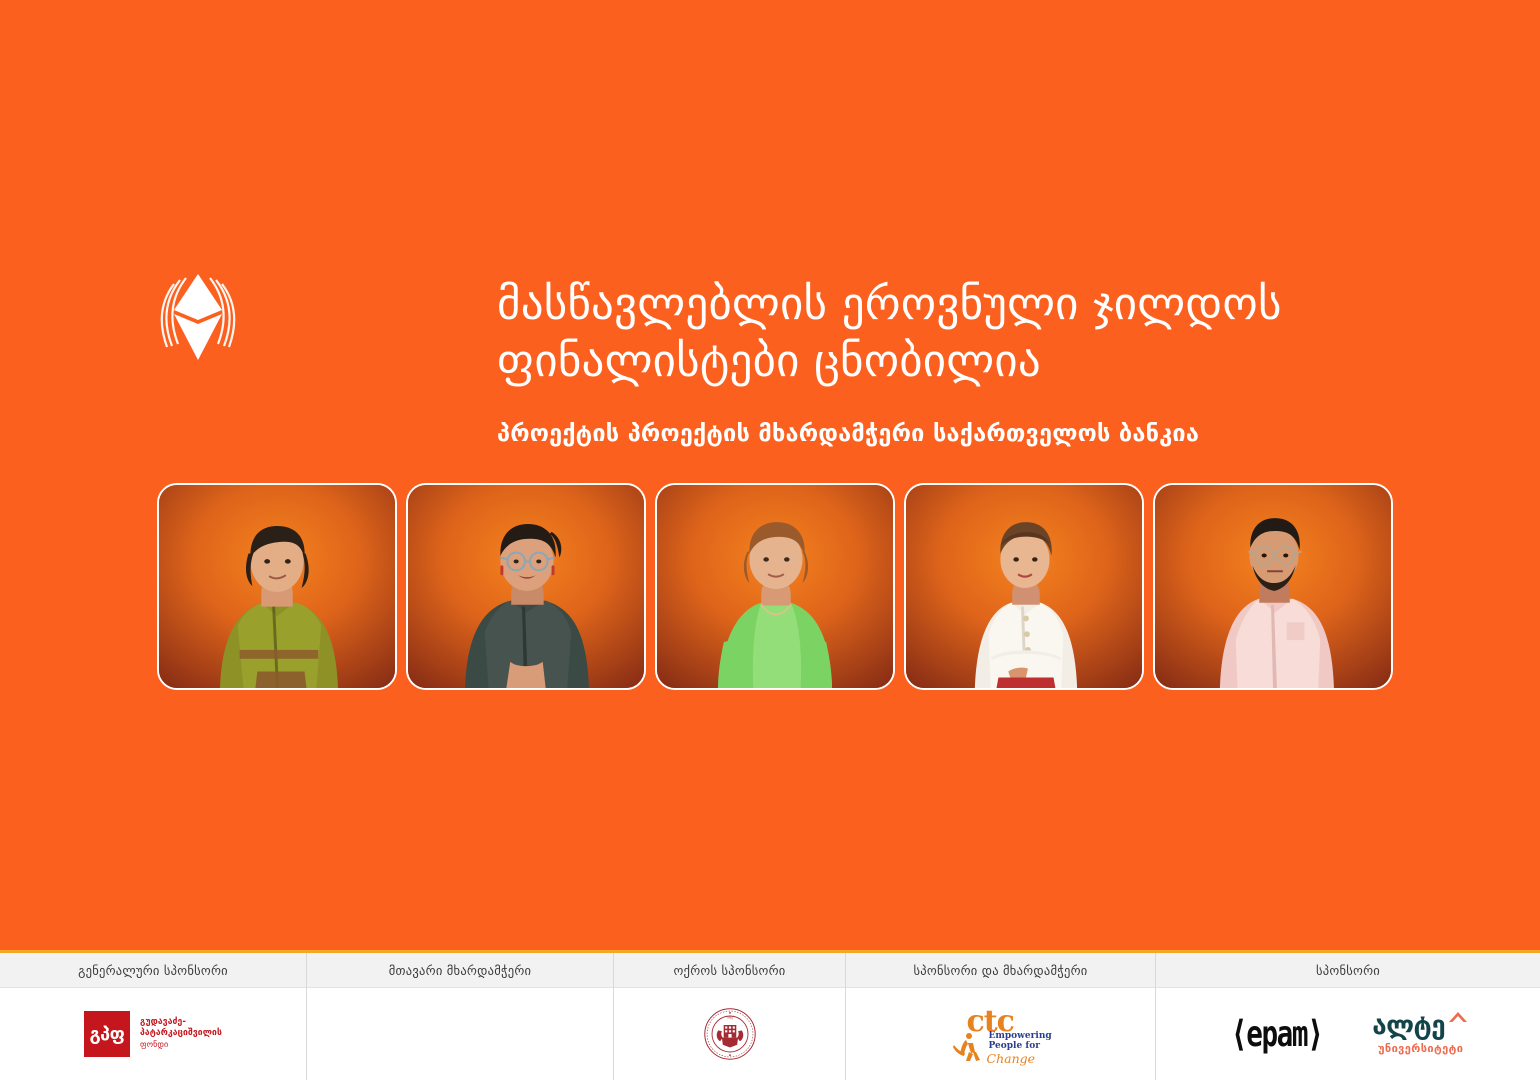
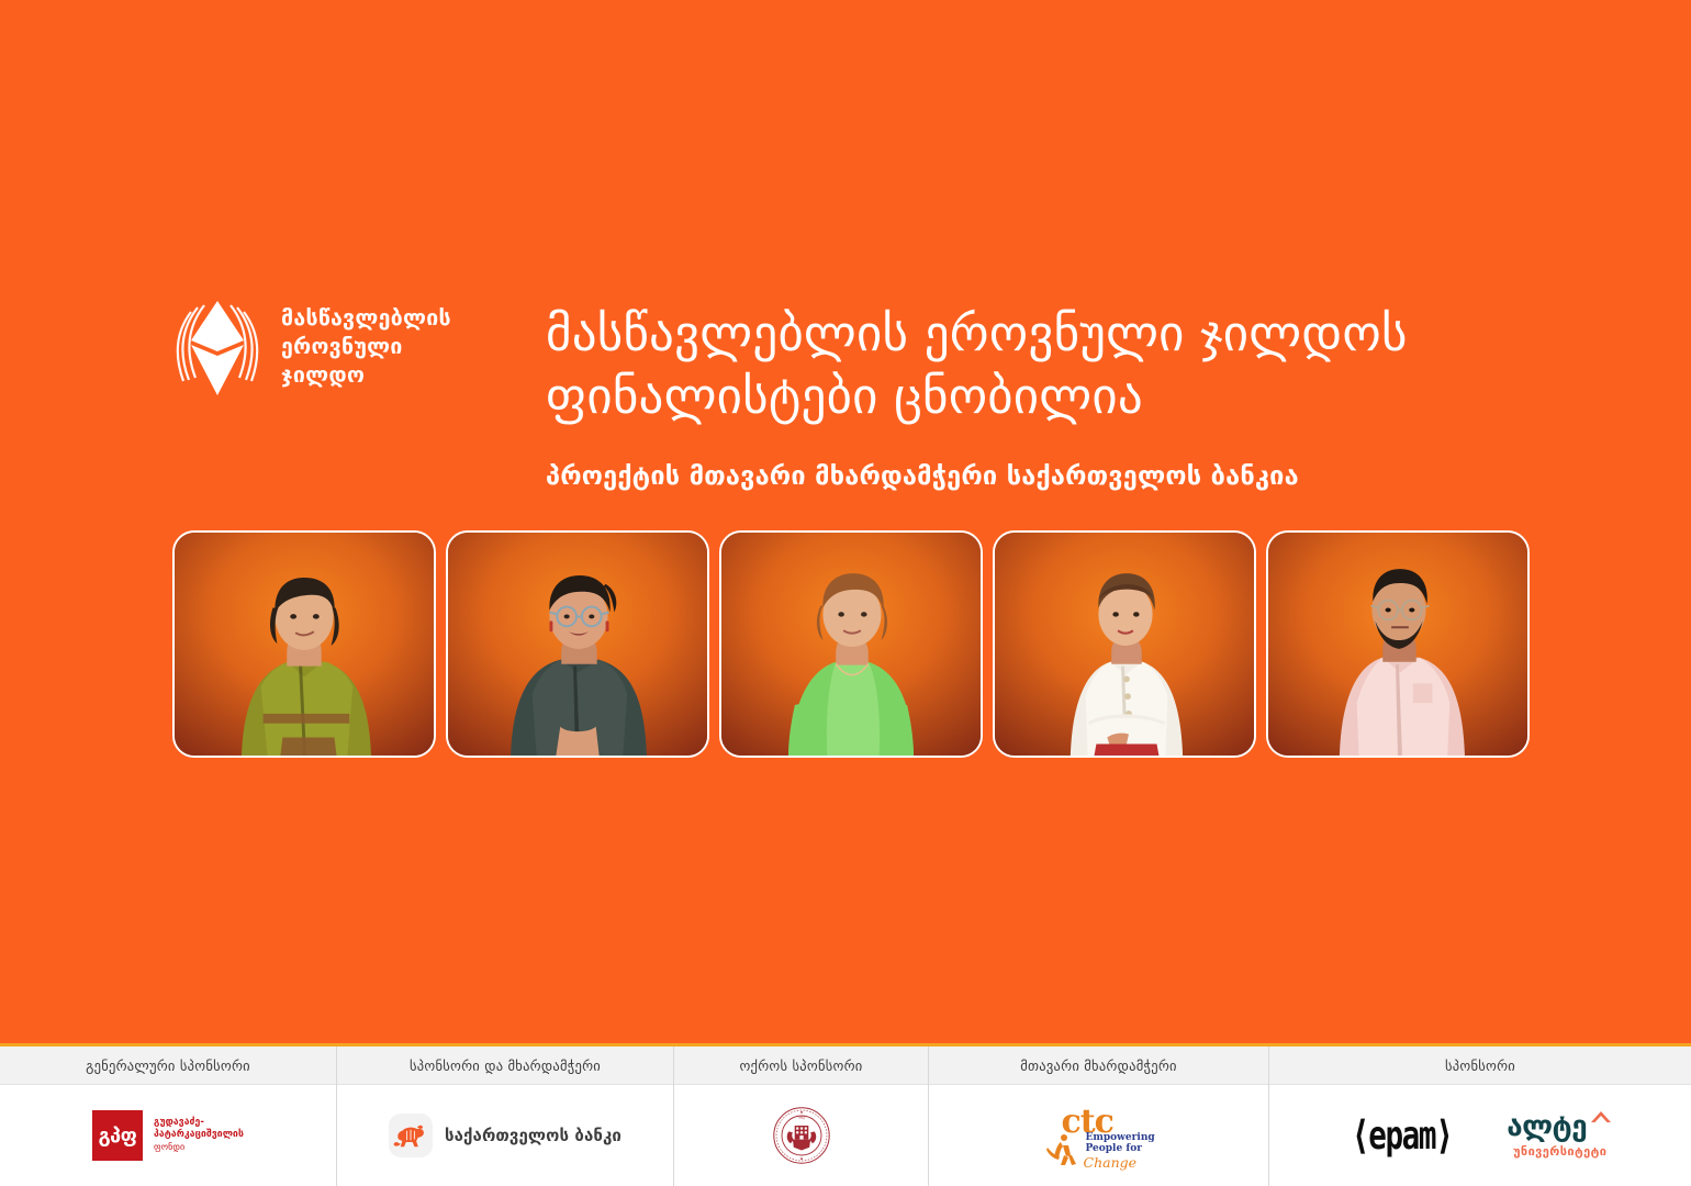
+ მასწავლებლის
+ ეროვნული
+ ჯილდო
  მასწავლებლის ეროვნული ჯილდოს
  ფინალისტები ცნობილია
- პროექტის პროექტის მხარდამჭერი საქართველოს ბანკია
+ პროექტის მთავარი მხარდამჭერი საქართველოს ბანკია
  გენერალური სპონსორი
  გპფ
  გუდავაძე-
  პატარკაციშვილის
  ფონდი
- მთავარი მხარდამჭერი
+ სპონსორი და მხარდამჭერი
+ საქართველოს ბანკი
  ოქროს სპონსორი
- სპონსორი და მხარდამჭერი
+ მთავარი მხარდამჭერი
  ctc
  Empowering
  People for
  Change
  სპონსორი
  ⟨epam⟩
  ალტე
  უნივერსიტეტი
